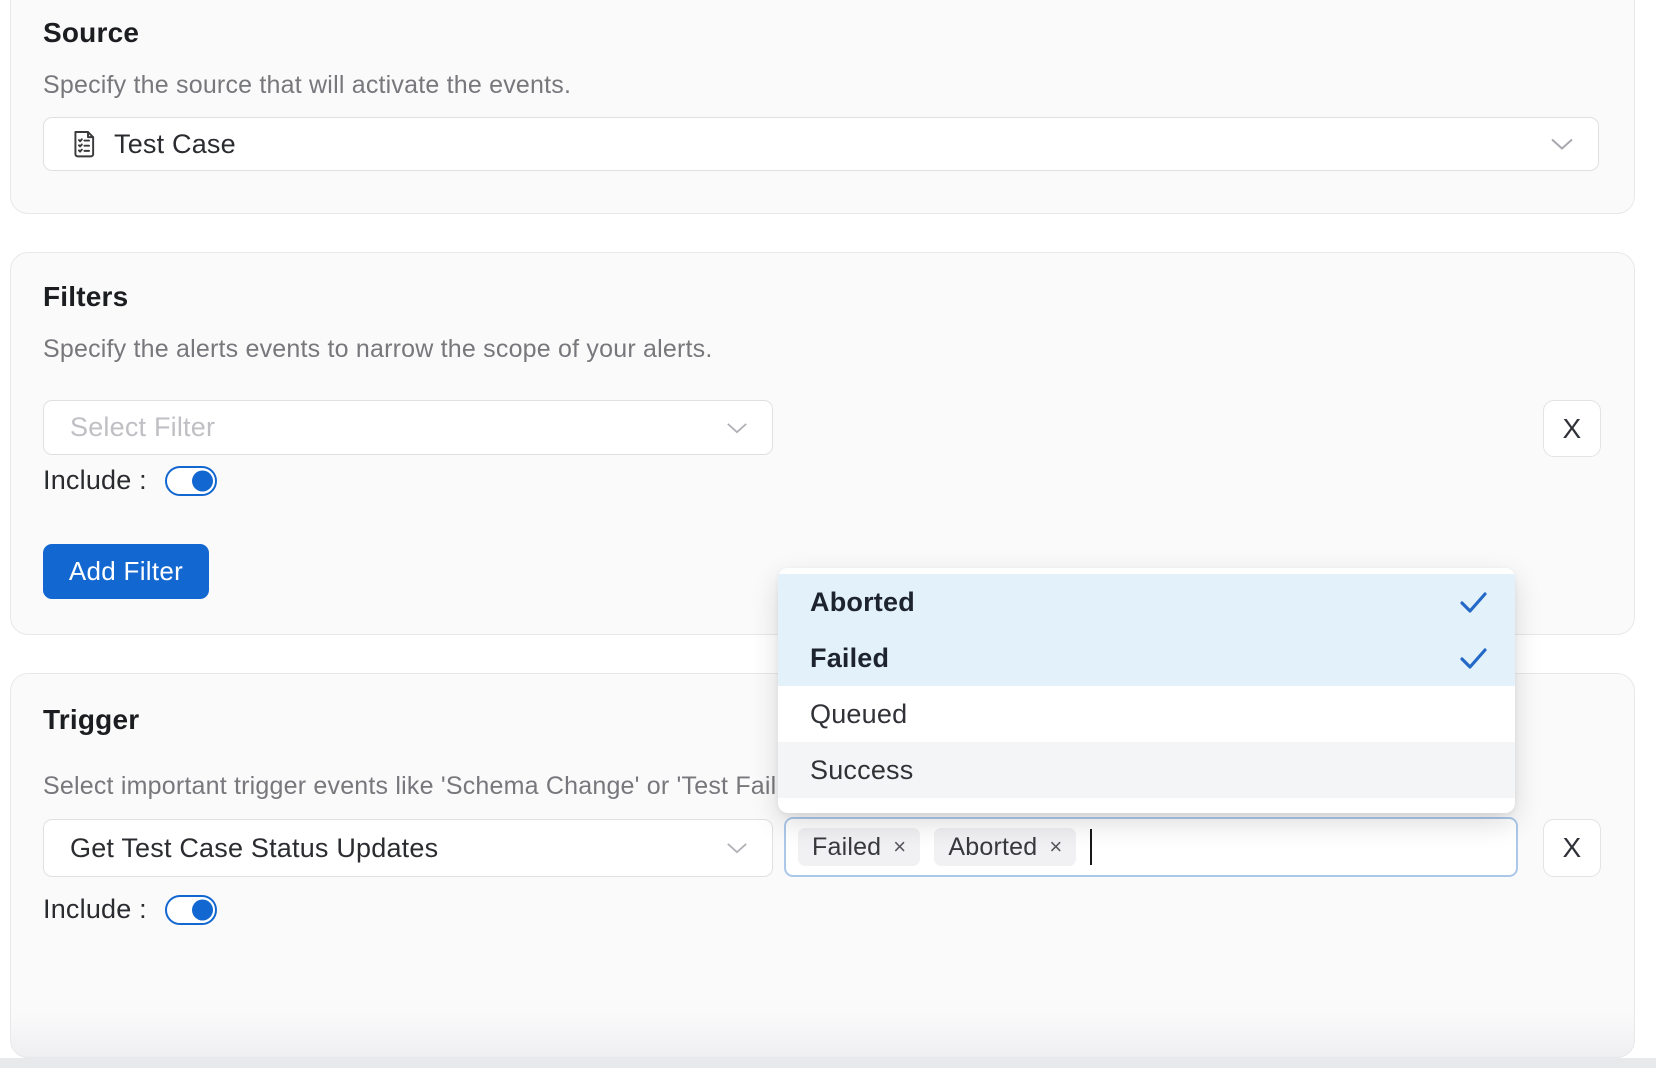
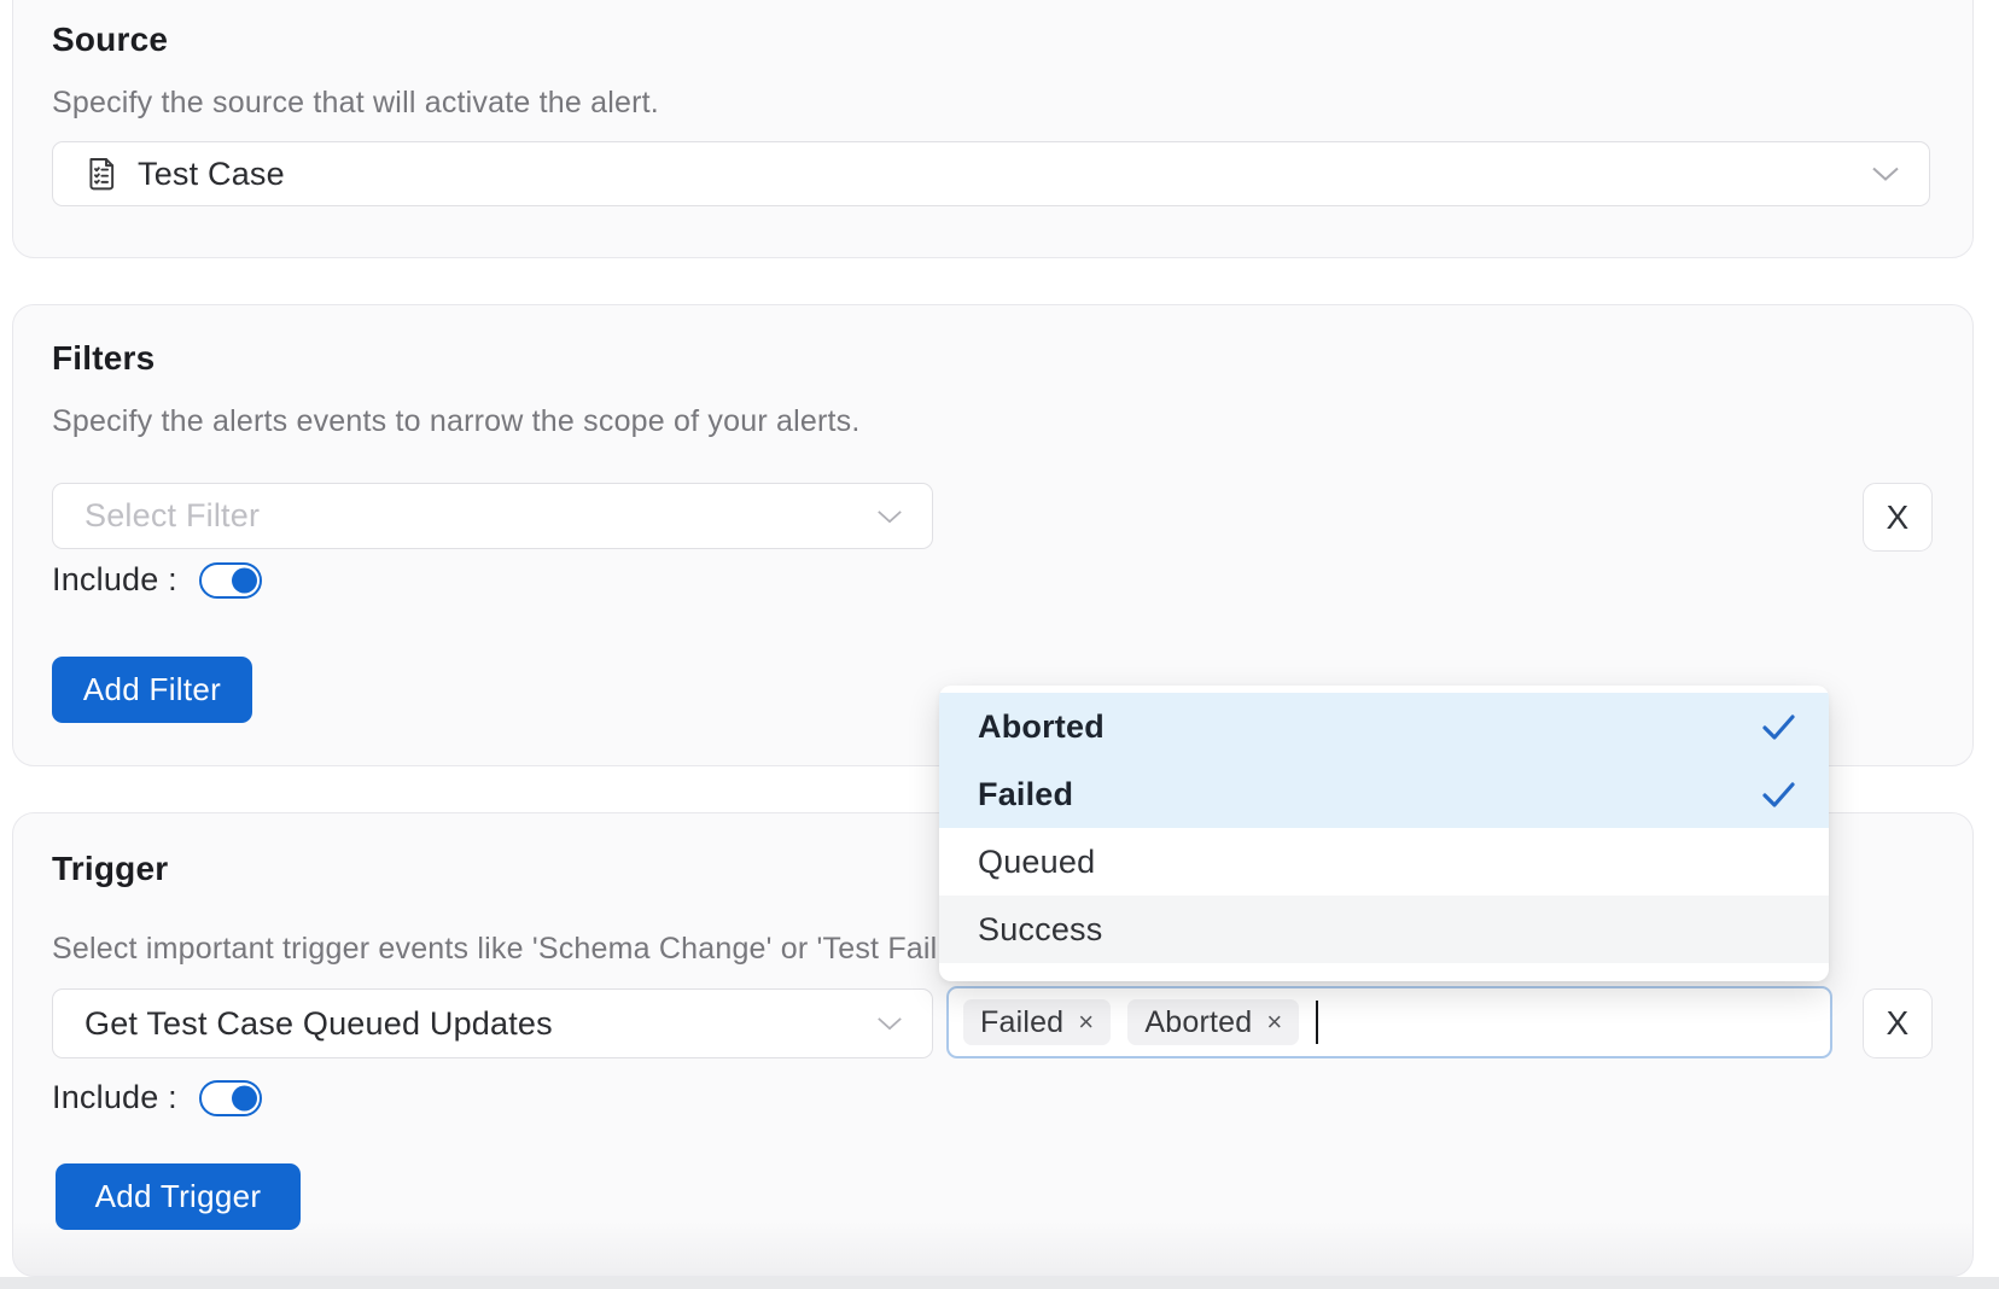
  Source
- Specify the source that will activate the events.
+ Specify the source that will activate the alert.
  Test Case
  Filters
  Specify the alerts events to narrow the scope of your alerts.
  Select Filter
  X
  Include :
  Add Filter
  Trigger
  Select important trigger events like 'Schema Change' or 'Test Fail
- Get Test Case Status Updates
+ Get Test Case Queued Updates
  X
  Include :
+ Add Trigger
  Failed
  ×
  Aborted
  ×
  Aborted
  Failed
  Queued
  Success
